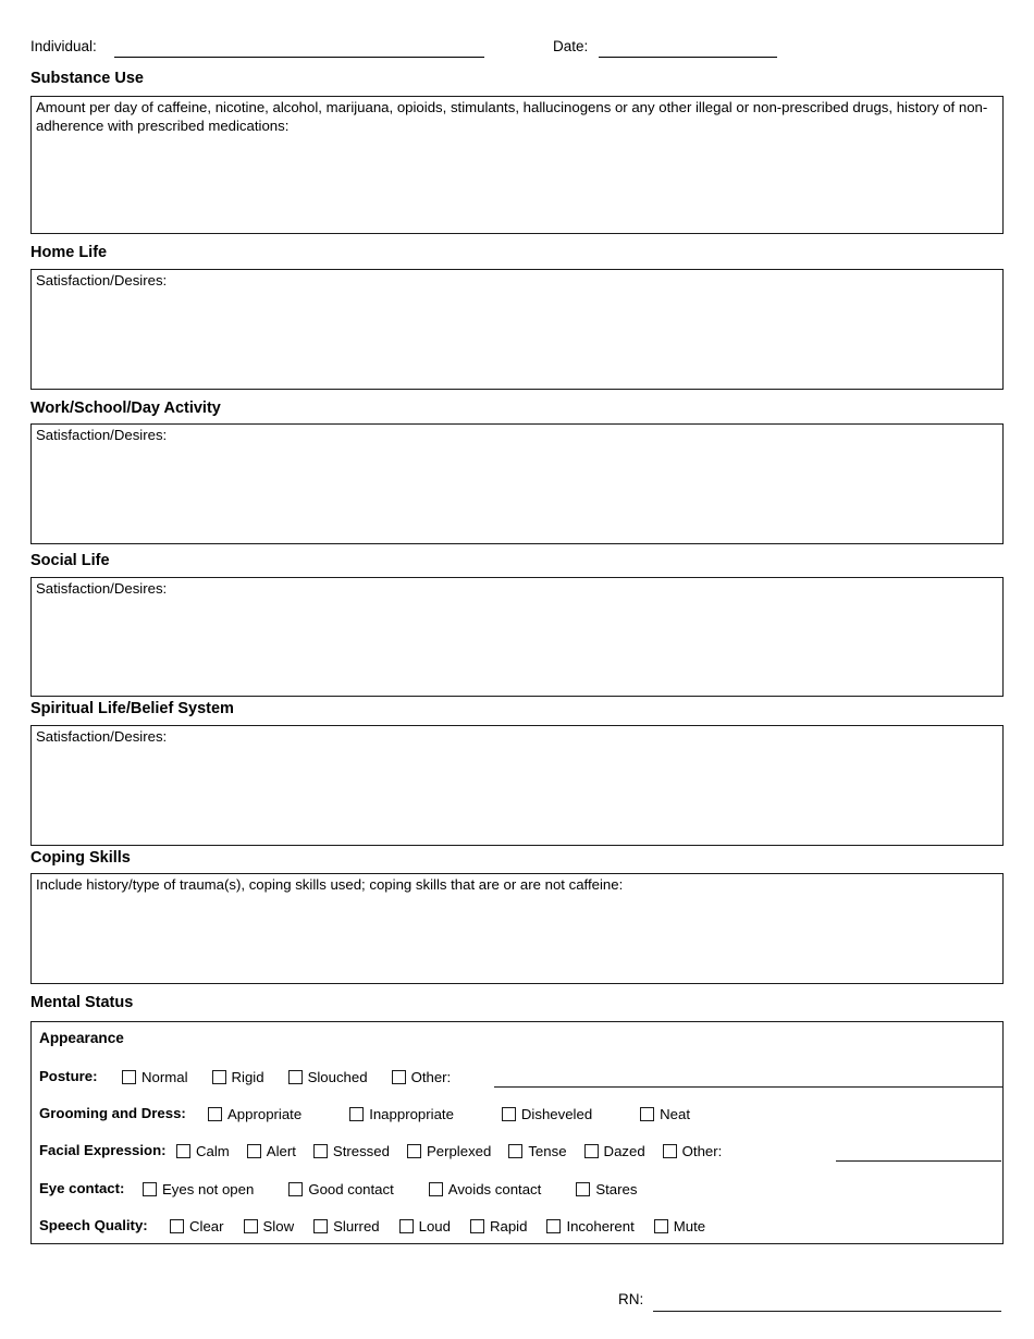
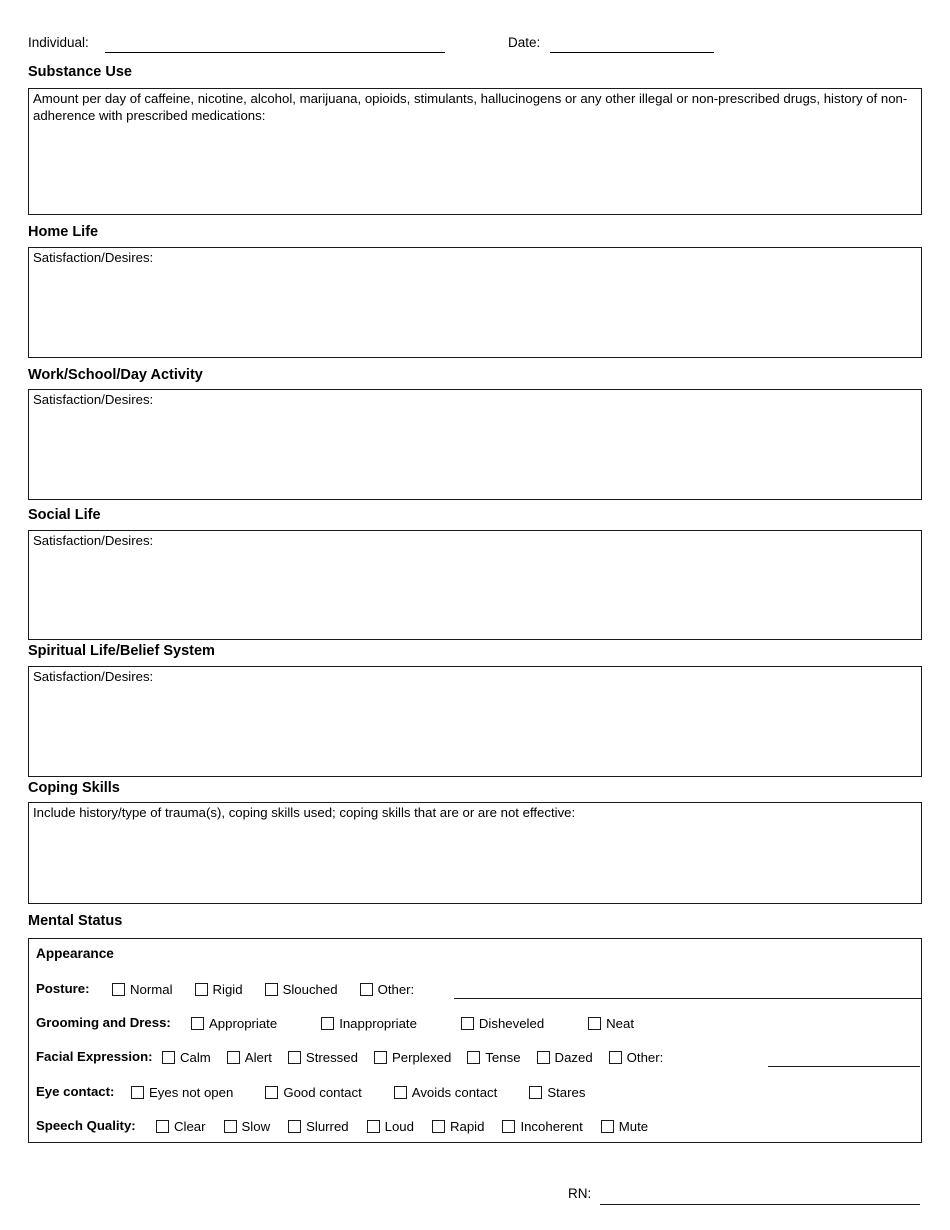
  Individual:
  Date:
  Substance Use
  Amount per day of caffeine, nicotine, alcohol, marijuana, opioids, stimulants, hallucinogens or any other illegal or non-prescribed drugs, history of non-adherence with prescribed medications:
  Home Life
  Satisfaction/Desires:
  Work/School/Day Activity
  Satisfaction/Desires:
  Social Life
  Satisfaction/Desires:
  Spiritual Life/Belief System
  Satisfaction/Desires:
  Coping Skills
- Include history/type of trauma(s), coping skills used; coping skills that are or are not caffeine:
+ Include history/type of trauma(s), coping skills used; coping skills that are or are not effective:
  Mental Status
  Appearance
  Posture: Normal Rigid Slouched Other:
  Grooming and Dress: Appropriate Inappropriate Disheveled Neat
  Facial Expression: Calm Alert Stressed Perplexed Tense Dazed Other:
  Eye contact: Eyes not open Good contact Avoids contact Stares
  Speech Quality: Clear Slow Slurred Loud Rapid Incoherent Mute
  RN:
